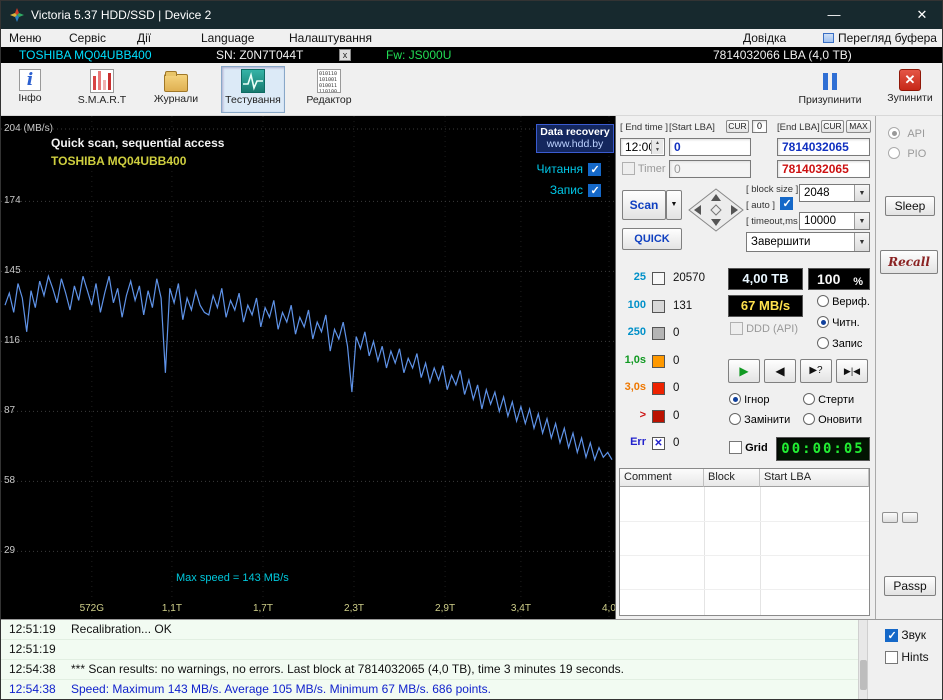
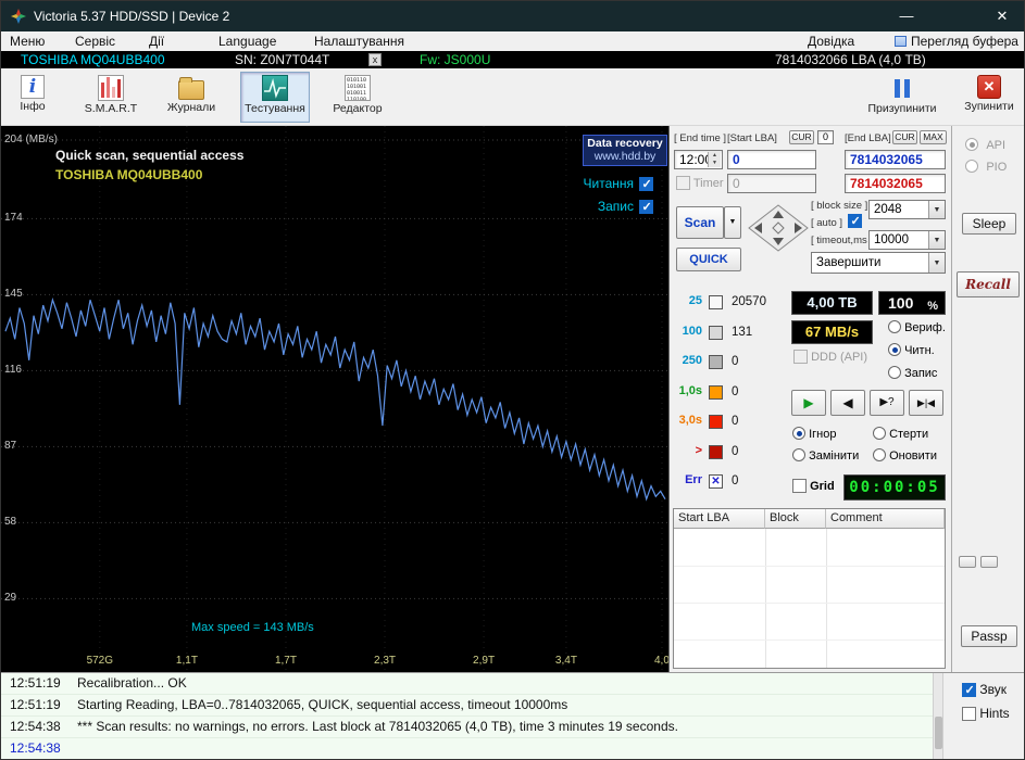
  Victoria 5.37 HDD/SSD | Device 2
  —
  ✕
  Меню
  Сервіс
  Дії
  Language
  Налаштування
  Довідка
  Перегляд буфера
  TOSHIBA MQ04UBB400
  SN: Z0N7T044T
  x
  Fw: JS000U
  7814032066 LBA (4,0 ТВ)
  i
  Інфо
  S.M.A.R.T
  Журнали
  Тестування
  Редактор
  Призупинити
  ✕
  Зупинити
  204 (MB/s)
  174
  145
  116
  87
  58
  29
  572G
  1,1T
  1,7T
  2,3T
  2,9T
  3,4T
  4,0
  Quick scan, sequential access
  TOSHIBA MQ04UBB400
  Data recovery
  www.hdd.by
  Читання
  Запис
  Max speed = 143 MB/s
  [ End time ]
  [Start LBA]
  CUR
  0
  [End LBA]
  CUR
  MAX
  12:0
  0
  7814032065
  Timer
  0
  7814032065
  Scan
  [ block size ]
  [ auto ]
  2048
  [ timeout,ms
  10000
  QUICK
  Завершити
  25
  20570
  100
  131
  250
  0
  1,0s
  0
  3,0s
  0
  >
  0
  Err
  ✕
  0
  4,00 TB
  100
  %
  67 MB/s
  DDD (API)
  Вериф.
  Читн.
  Запис
  ▶
  ◀
  ▶?
  ▶|◀
  Ігнор
  Стерти
  Замінити
  Оновити
  Grid
  00:00:05
- Comment
+ Start LBA
  Block
- Start LBA
+ Comment
  API
  PIO
  Sleep
  Recall
  Passp
  12:51:19
  Recalibration... OK
  12:51:19
+ Starting Reading, LBA=0..7814032065, QUICK, sequential access, timeout 10000ms
  12:54:38
  *** Scan results: no warnings, no errors. Last block at 7814032065 (4,0 ТВ), time 3 minutes 19 seconds.
  12:54:38
- Speed: Maximum 143 MB/s. Average 105 MB/s. Minimum 67 MB/s. 686 points.
  Звук
  Hints
